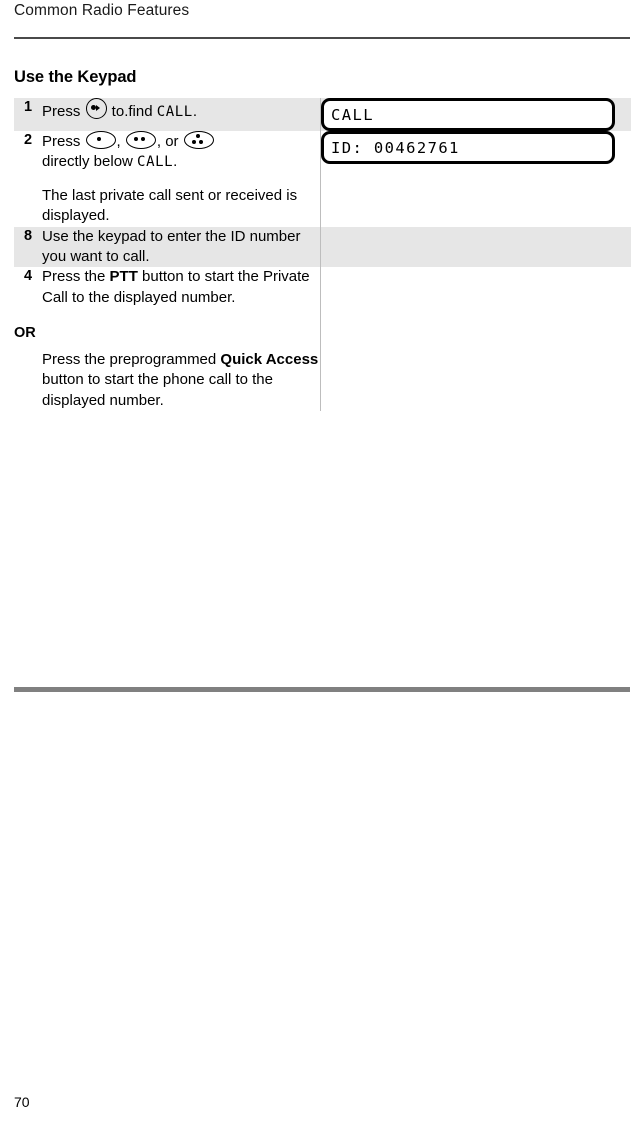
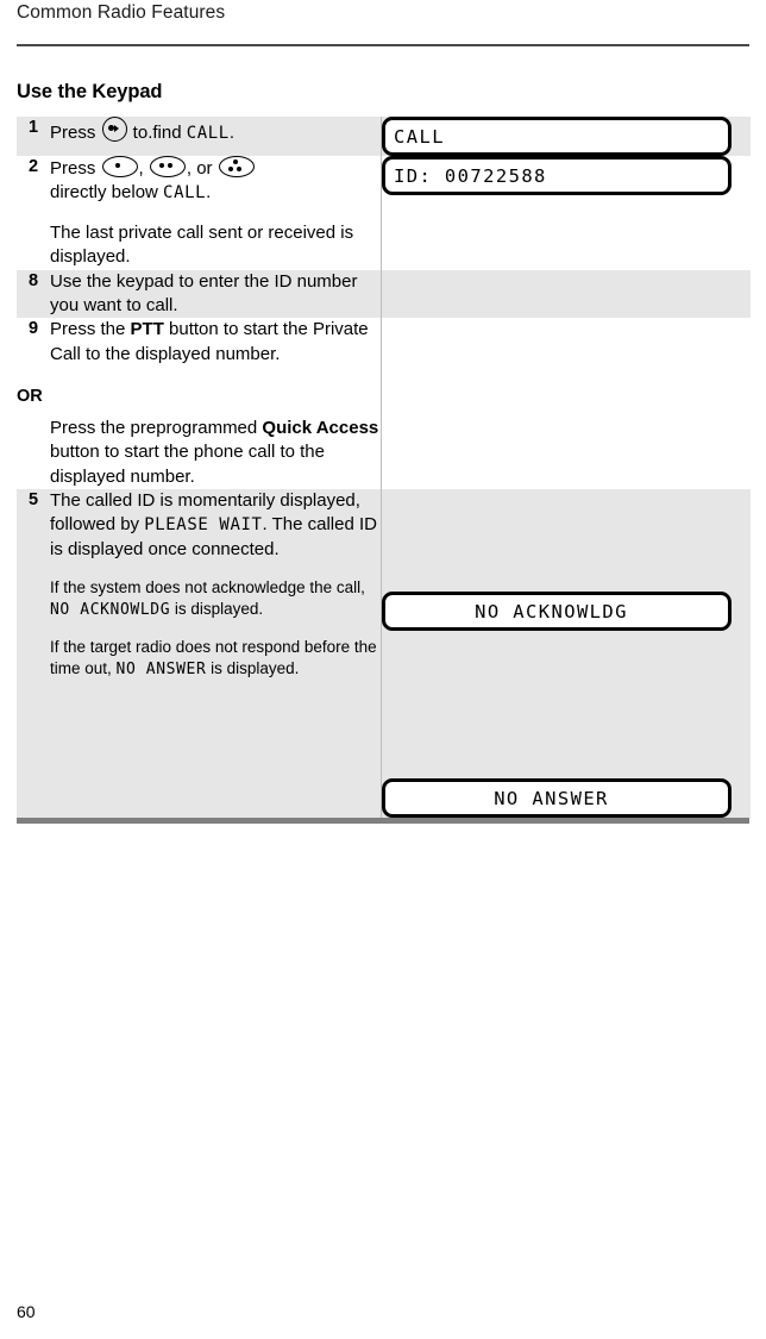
  Common Radio Features
  Use the Keypad
  1	Press to.find CALL.	CALL
- 2	Press , , or directly below CALL. The last private call sent or received is displayed.	ID: 00462761
+ 2	Press , , or directly below CALL. The last private call sent or received is displayed.	ID: 00722588
  8	Use the keypad to enter the ID number you want to call.
- 4	Press the PTT button to start the Private Call to the displayed number. OR Press the preprogrammed Quick Access button to start the phone call to the displayed number.
+ 9	Press the PTT button to start the Private Call to the displayed number. OR Press the preprogrammed Quick Access button to start the phone call to the displayed number.
+ 5	The called ID is momentarily displayed, followed by PLEASE WAIT. The called ID is displayed once connected. If the system does not acknowledge the call, NO ACKNOWLDG is displayed. If the target radio does not respond before the time out, NO ANSWER is displayed.	NO ACKNOWLDG NO ANSWER
- 70
+ 60
